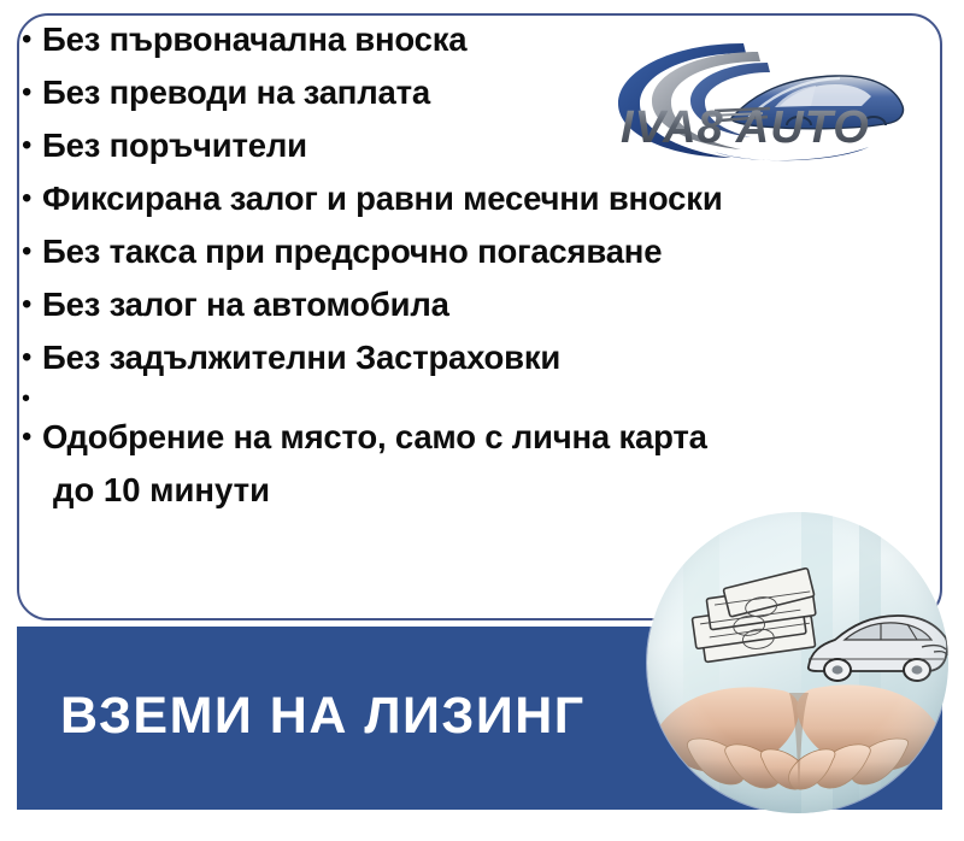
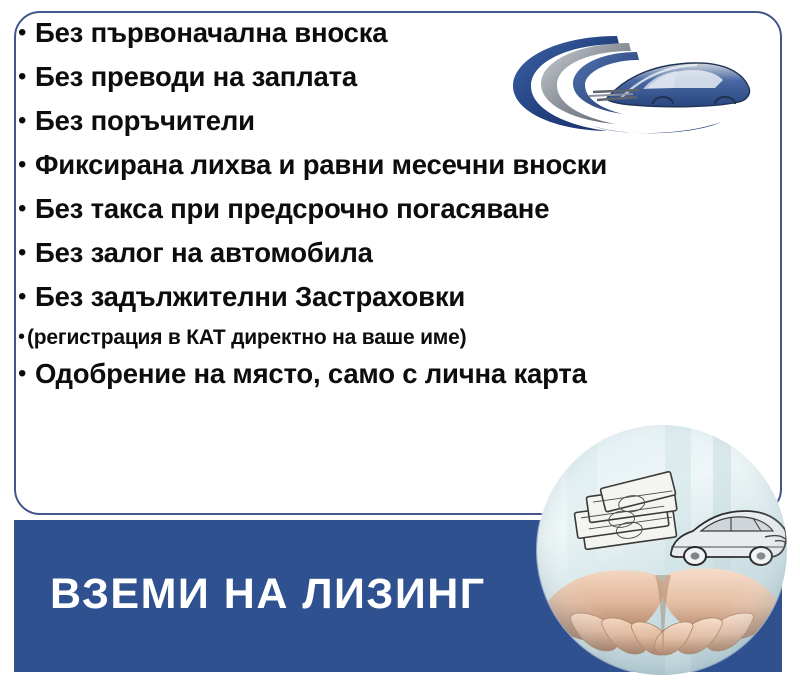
  •
  Без първоначална вноска
  •
  Без преводи на заплата
  •
  Без поръчители
  •
- Фиксирана залог и равни месечни вноски
+ Фиксирана лихва и равни месечни вноски
  •
  Без такса при предсрочно погасяване
  •
  Без залог на автомобила
  •
  Без задължителни Застраховки
  •
+ (регистрация в КАТ директно на ваше име)
  •
  Одобрение на място, само с лична карта
- до 10 минути
- IVA8 AUTO
  ВЗЕМИ НА ЛИЗИНГ
